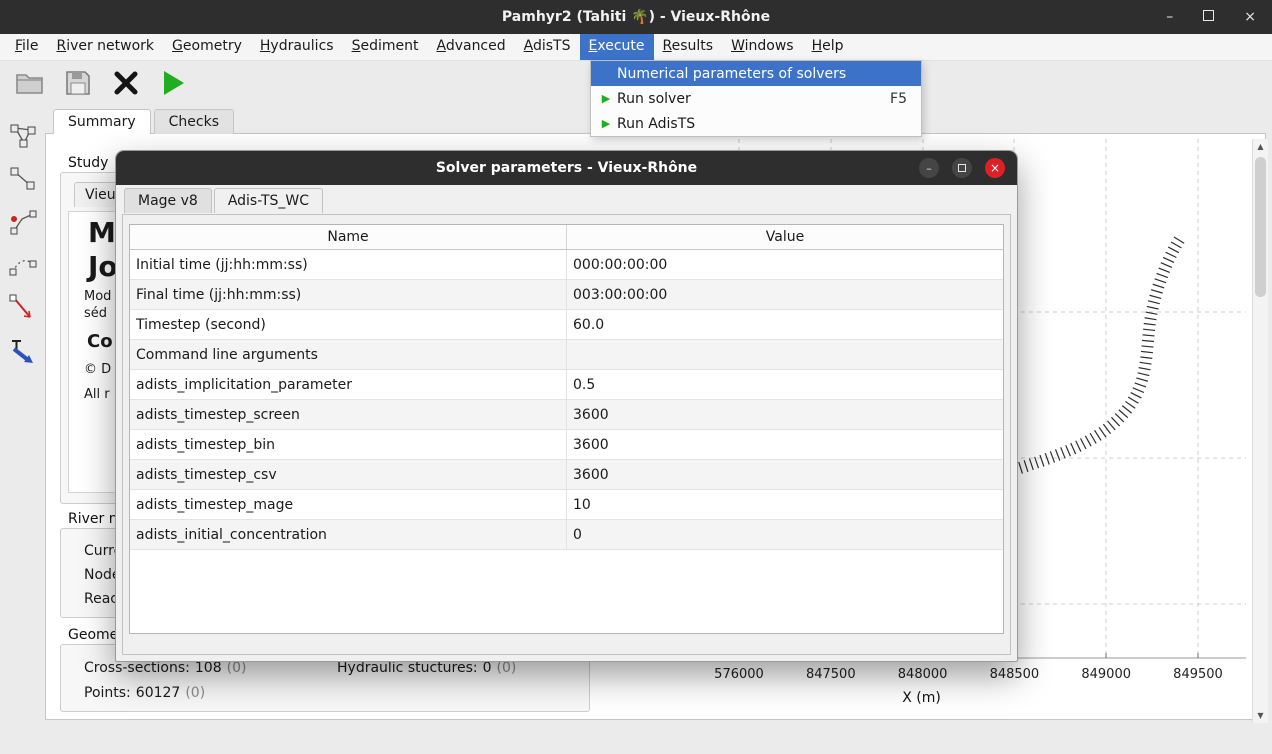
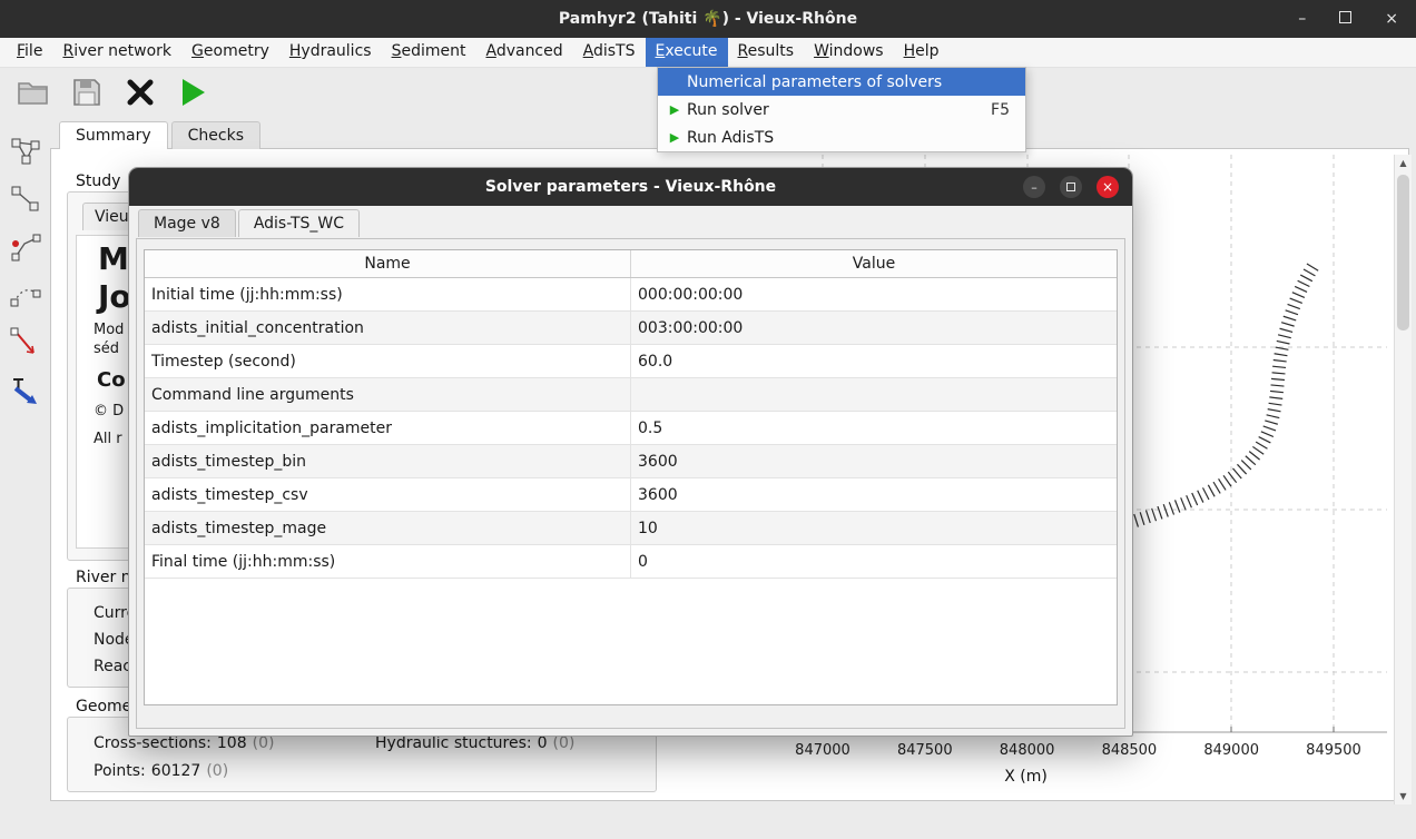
  Pamhyr2 (Tahiti 🌴) - Vieux-Rhône
  –
  ×
  File
  River network
  Geometry
  Hydraulics
  Sediment
  Advanced
  AdisTS
  Execute
  Results
  Windows
  Help
  Summary
  Checks
  Study
  Vieu
  M
  Jo
  Mod
  séd
  Co
  © D
  All r
  River n
  Curr
  Nod
  Rea
  Geome
  Cross-sections: 108 (0)
  Points: 60127 (0)
  Hydraulic stuctures: 0 (0)
- 576000
+ 847000
  847500
  848000
  848500
  849000
  849500
  X (m)
  ▲
  ▼
  Numerical parameters of solvers
  ▶
  Run solver
  F5
  ▶
  Run AdisTS
  Solver parameters - Vieux-Rhône
  –
  ×
  Mage v8
  Adis-TS_WC
  Name	Value
  Initial time (jj:hh:mm:ss)	000:00:00:00
- Final time (jj:hh:mm:ss)	003:00:00:00
+ adists_initial_concentration	003:00:00:00
  Timestep (second)	60.0
  Command line arguments
  adists_implicitation_parameter	0.5
- adists_timestep_screen	3600
  adists_timestep_bin	3600
  adists_timestep_csv	3600
  adists_timestep_mage	10
- adists_initial_concentration	0
+ Final time (jj:hh:mm:ss)	0
